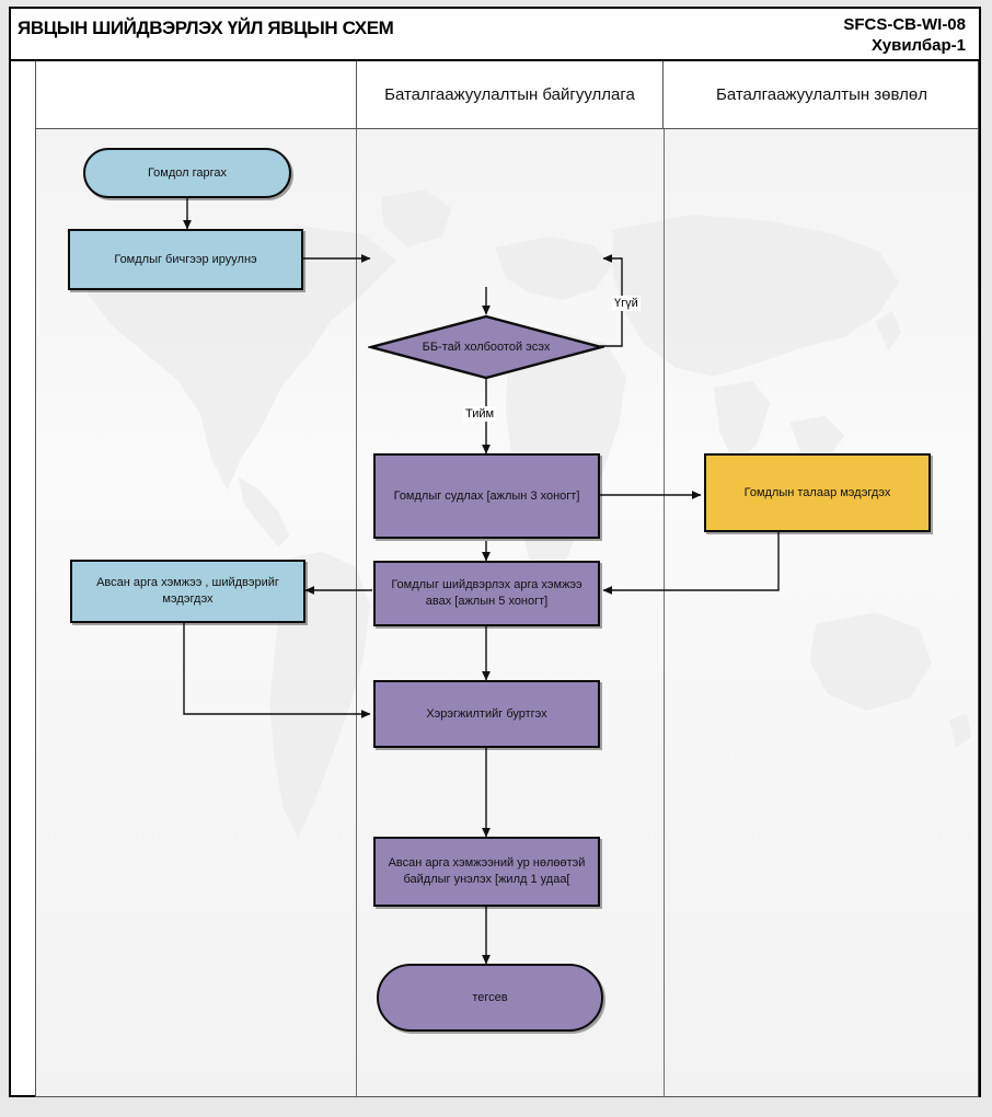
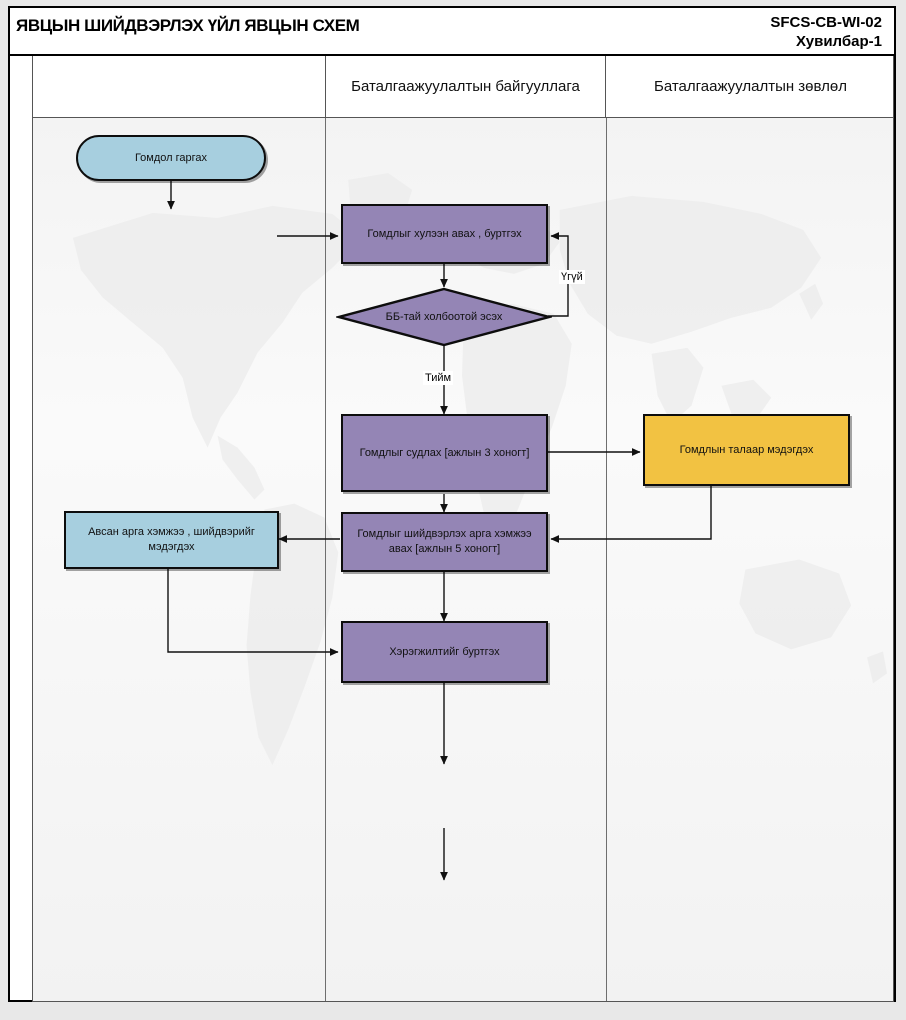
  ЯВЦЫН ШИЙДВЭРЛЭХ ҮЙЛ ЯВЦЫН СХЕМ
- SFCS-CB-WI-08
+ SFCS-CB-WI-02
  Хувилбар-1
  Баталгаажуулалтын байгууллага
  Баталгаажуулалтын зөвлөл
  Гомдол гаргах
- Гомдлыг бичгээр ируулнэ
  Авсан арга хэмжээ , шийдвэрийг мэдэгдэх
+ Гомдлыг хулээн авах , буртгэх
  ББ-тай холбоотой эсэх
  Гомдлыг судлах [ажлын 3 хоногт]
  Гомдлыг шийдвэрлэх арга хэмжээ авах [ажлын 5 хоногт]
  Хэрэгжилтийг буртгэх
- Авсан арга хэмжээний ур нөлөөтэй байдлыг унэлэх [жилд 1 удаа[
- тегсев
  Гомдлын талаар мэдэгдэх
  Үгүй
  Тийм
